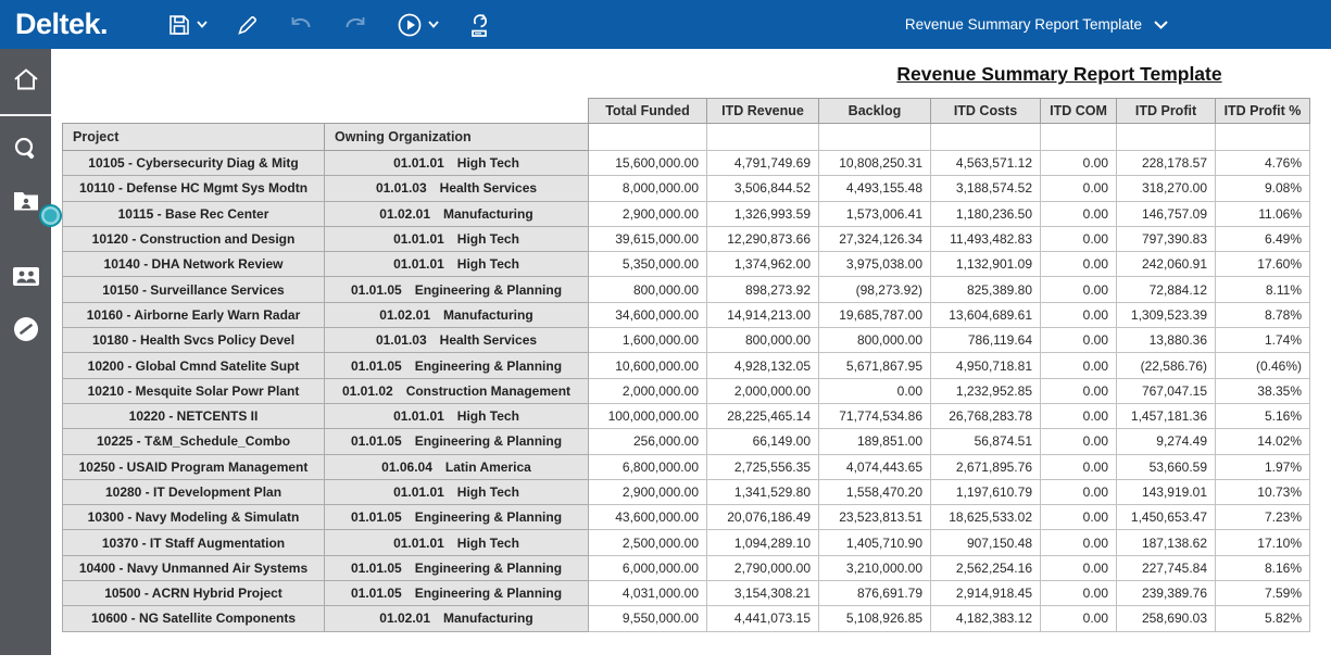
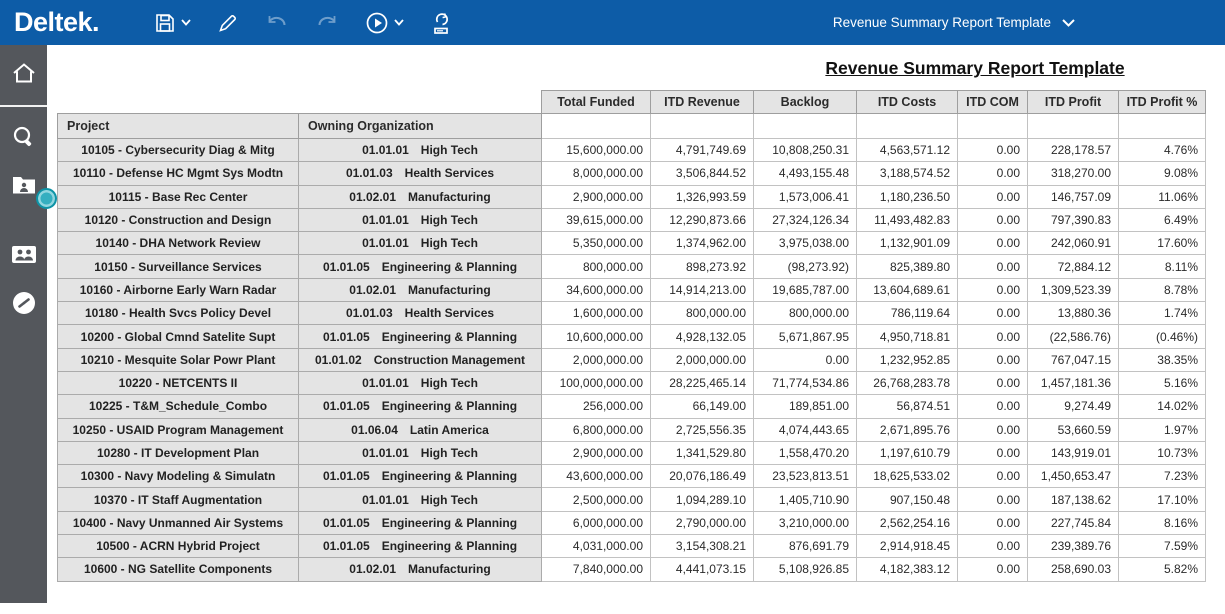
  Deltek.
  Revenue Summary Report Template
  Revenue Summary Report Template
  		Total Funded	ITD Revenue	Backlog	ITD Costs	ITD COM	ITD Profit	ITD Profit %
  Project	Owning Organization
  10105 - Cybersecurity Diag & Mitg	01.01.01 High Tech	15,600,000.00	4,791,749.69	10,808,250.31	4,563,571.12	0.00	228,178.57	4.76%
  10110 - Defense HC Mgmt Sys Modtn	01.01.03 Health Services	8,000,000.00	3,506,844.52	4,493,155.48	3,188,574.52	0.00	318,270.00	9.08%
  10115 - Base Rec Center	01.02.01 Manufacturing	2,900,000.00	1,326,993.59	1,573,006.41	1,180,236.50	0.00	146,757.09	11.06%
  10120 - Construction and Design	01.01.01 High Tech	39,615,000.00	12,290,873.66	27,324,126.34	11,493,482.83	0.00	797,390.83	6.49%
  10140 - DHA Network Review	01.01.01 High Tech	5,350,000.00	1,374,962.00	3,975,038.00	1,132,901.09	0.00	242,060.91	17.60%
  10150 - Surveillance Services	01.01.05 Engineering & Planning	800,000.00	898,273.92	(98,273.92)	825,389.80	0.00	72,884.12	8.11%
  10160 - Airborne Early Warn Radar	01.02.01 Manufacturing	34,600,000.00	14,914,213.00	19,685,787.00	13,604,689.61	0.00	1,309,523.39	8.78%
  10180 - Health Svcs Policy Devel	01.01.03 Health Services	1,600,000.00	800,000.00	800,000.00	786,119.64	0.00	13,880.36	1.74%
  10200 - Global Cmnd Satelite Supt	01.01.05 Engineering & Planning	10,600,000.00	4,928,132.05	5,671,867.95	4,950,718.81	0.00	(22,586.76)	(0.46%)
  10210 - Mesquite Solar Powr Plant	01.01.02 Construction Management	2,000,000.00	2,000,000.00	0.00	1,232,952.85	0.00	767,047.15	38.35%
  10220 - NETCENTS II	01.01.01 High Tech	100,000,000.00	28,225,465.14	71,774,534.86	26,768,283.78	0.00	1,457,181.36	5.16%
  10225 - T&M_Schedule_Combo	01.01.05 Engineering & Planning	256,000.00	66,149.00	189,851.00	56,874.51	0.00	9,274.49	14.02%
  10250 - USAID Program Management	01.06.04 Latin America	6,800,000.00	2,725,556.35	4,074,443.65	2,671,895.76	0.00	53,660.59	1.97%
  10280 - IT Development Plan	01.01.01 High Tech	2,900,000.00	1,341,529.80	1,558,470.20	1,197,610.79	0.00	143,919.01	10.73%
  10300 - Navy Modeling & Simulatn	01.01.05 Engineering & Planning	43,600,000.00	20,076,186.49	23,523,813.51	18,625,533.02	0.00	1,450,653.47	7.23%
  10370 - IT Staff Augmentation	01.01.01 High Tech	2,500,000.00	1,094,289.10	1,405,710.90	907,150.48	0.00	187,138.62	17.10%
  10400 - Navy Unmanned Air Systems	01.01.05 Engineering & Planning	6,000,000.00	2,790,000.00	3,210,000.00	2,562,254.16	0.00	227,745.84	8.16%
  10500 - ACRN Hybrid Project	01.01.05 Engineering & Planning	4,031,000.00	3,154,308.21	876,691.79	2,914,918.45	0.00	239,389.76	7.59%
- 10600 - NG Satellite Components	01.02.01 Manufacturing	9,550,000.00	4,441,073.15	5,108,926.85	4,182,383.12	0.00	258,690.03	5.82%
+ 10600 - NG Satellite Components	01.02.01 Manufacturing	7,840,000.00	4,441,073.15	5,108,926.85	4,182,383.12	0.00	258,690.03	5.82%
